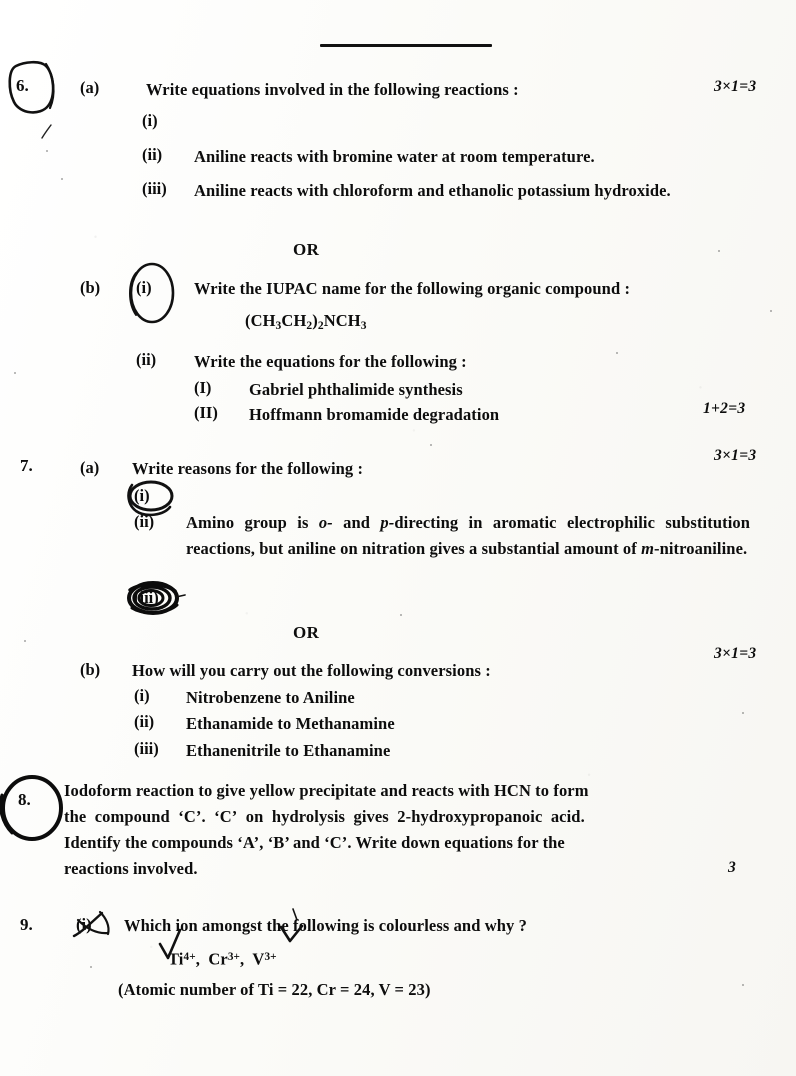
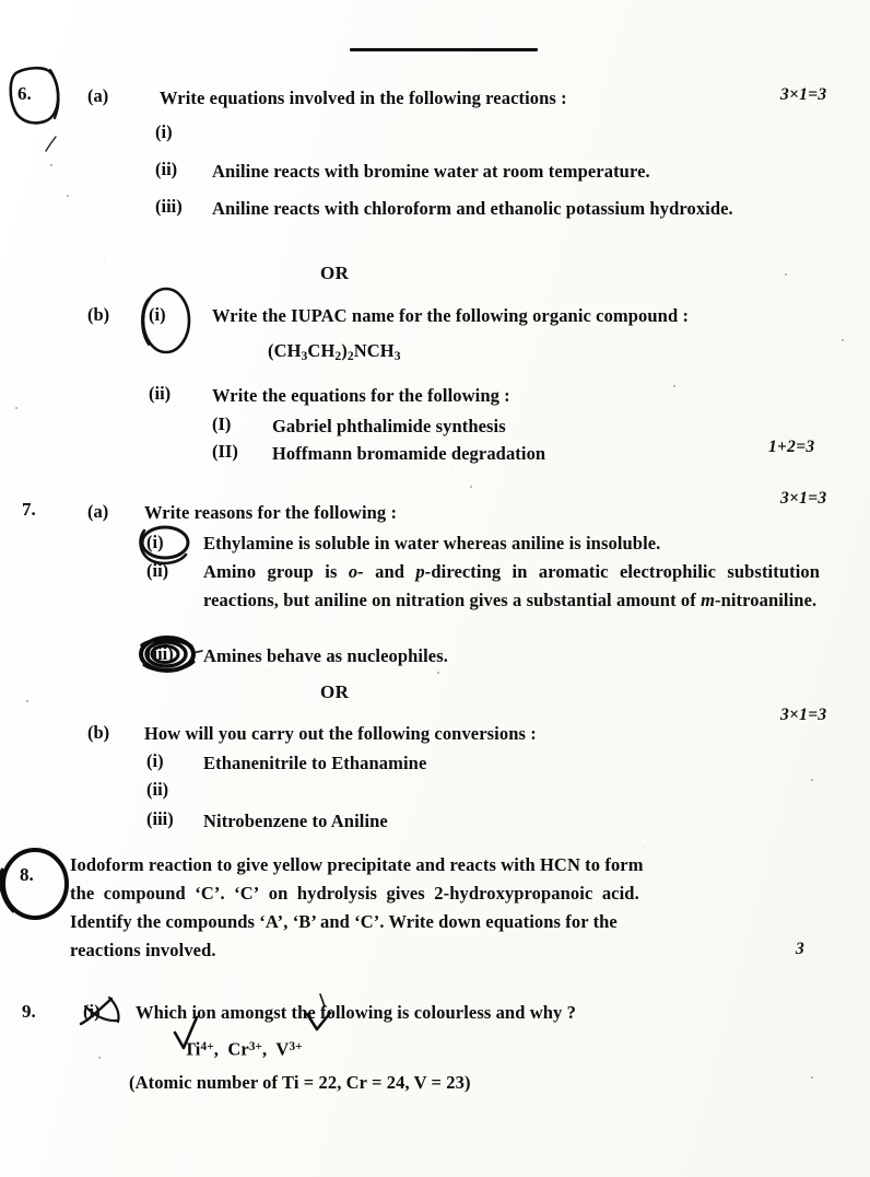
  6.
  (a)
  Write equations involved in the following reactions :
  3×1=3
  (i)
  (ii)
  Aniline reacts with bromine water at room temperature.
  (iii)
  Aniline reacts with chloroform and ethanolic potassium hydroxide.
  OR
  (b)
  (i)
  Write the IUPAC name for the following organic compound :
  (CH3CH2)2NCH3
  (ii)
  Write the equations for the following :
  (I)
  Gabriel phthalimide synthesis
  (II)
  Hoffmann bromamide degradation
  1+2=3
  3×1=3
  7.
  (a)
  Write reasons for the following :
  (i)
+ Ethylamine is soluble in water whereas aniline is insoluble.
  (ii)
  Amino group is o- and p-directing in aromatic electrophilic substitution reactions, but aniline on nitration gives a substantial amount of m-nitroaniline.
  (iii)
+ Amines behave as nucleophiles.
  OR
  3×1=3
  (b)
  How will you carry out the following conversions :
  (i)
- Nitrobenzene to Aniline
+ Ethanenitrile to Ethanamine
  (ii)
- Ethanamide to Methanamine
  (iii)
- Ethanenitrile to Ethanamine
+ Nitrobenzene to Aniline
  8.
  Iodoform reaction to give yellow precipitate and reacts with HCN to form
  the compound ‘C’. ‘C’ on hydrolysis gives 2-hydroxypropanoic acid.
  Identify the compounds ‘A’, ‘B’ and ‘C’. Write down equations for the
  reactions involved.
  3
  9.
  Which ion amongst the fllowing is colourless and why ?
  Ti4+, Cr3+, V3+
  (Atomic number of Ti = 22, Cr = 24, V = 23)
